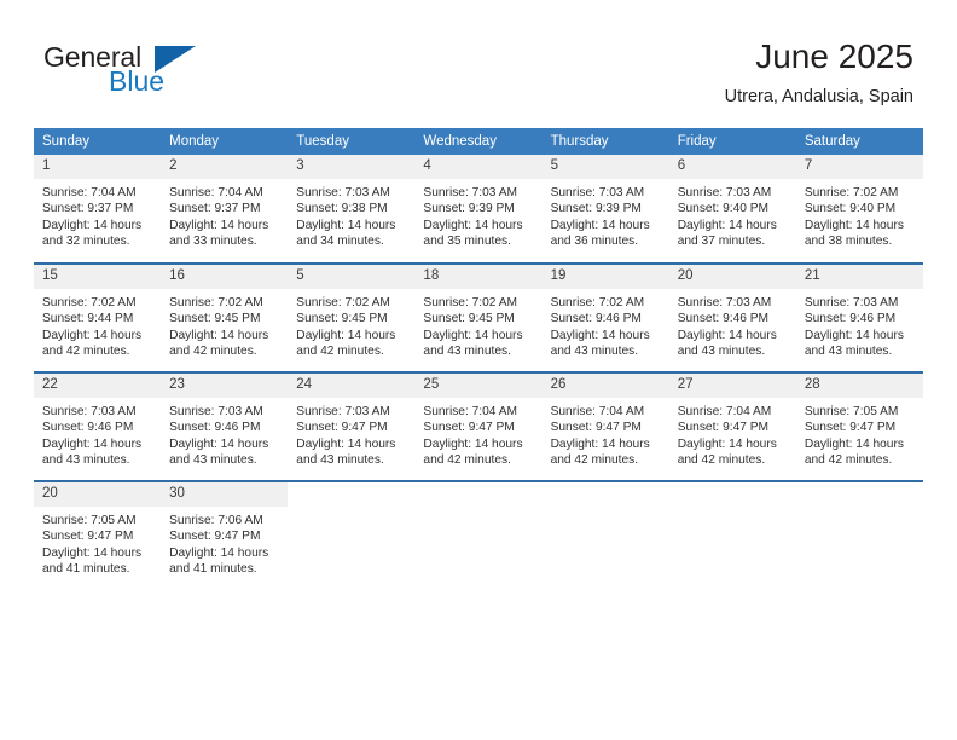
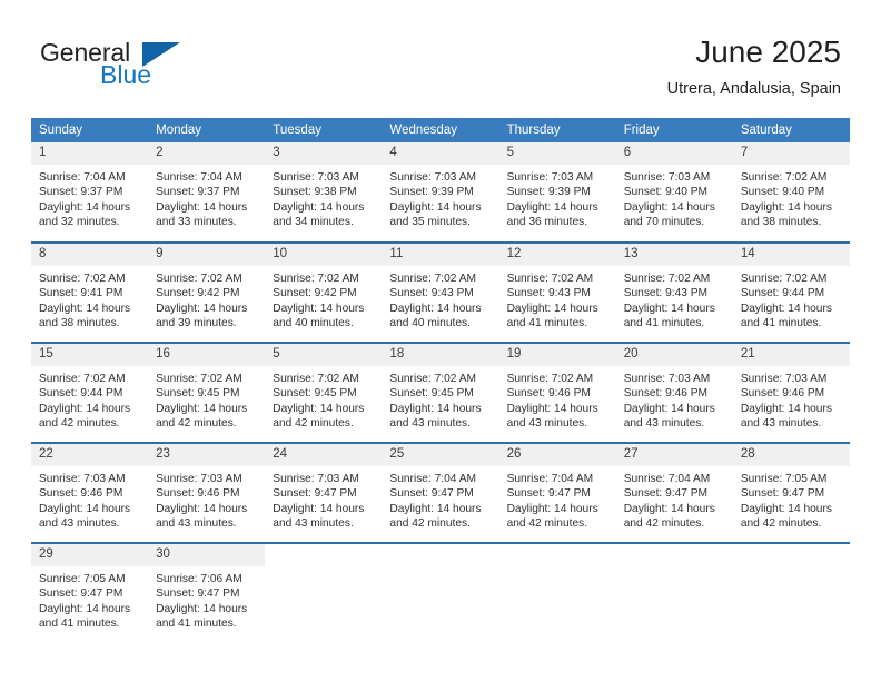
  General
  Blue
  June 2025
  Utrera, Andalusia, Spain
  Sunday	Monday	Tuesday	Wednesday	Thursday	Friday	Saturday
- 1 Sunrise: 7:04 AM Sunset: 9:37 PM Daylight: 14 hours and 32 minutes.	2 Sunrise: 7:04 AM Sunset: 9:37 PM Daylight: 14 hours and 33 minutes.	3 Sunrise: 7:03 AM Sunset: 9:38 PM Daylight: 14 hours and 34 minutes.	4 Sunrise: 7:03 AM Sunset: 9:39 PM Daylight: 14 hours and 35 minutes.	5 Sunrise: 7:03 AM Sunset: 9:39 PM Daylight: 14 hours and 36 minutes.	6 Sunrise: 7:03 AM Sunset: 9:40 PM Daylight: 14 hours and 37 minutes.	7 Sunrise: 7:02 AM Sunset: 9:40 PM Daylight: 14 hours and 38 minutes.
+ 1 Sunrise: 7:04 AM Sunset: 9:37 PM Daylight: 14 hours and 32 minutes.	2 Sunrise: 7:04 AM Sunset: 9:37 PM Daylight: 14 hours and 33 minutes.	3 Sunrise: 7:03 AM Sunset: 9:38 PM Daylight: 14 hours and 34 minutes.	4 Sunrise: 7:03 AM Sunset: 9:39 PM Daylight: 14 hours and 35 minutes.	5 Sunrise: 7:03 AM Sunset: 9:39 PM Daylight: 14 hours and 36 minutes.	6 Sunrise: 7:03 AM Sunset: 9:40 PM Daylight: 14 hours and 70 minutes.	7 Sunrise: 7:02 AM Sunset: 9:40 PM Daylight: 14 hours and 38 minutes.
+ 8 Sunrise: 7:02 AM Sunset: 9:41 PM Daylight: 14 hours and 38 minutes.	9 Sunrise: 7:02 AM Sunset: 9:42 PM Daylight: 14 hours and 39 minutes.	10 Sunrise: 7:02 AM Sunset: 9:42 PM Daylight: 14 hours and 40 minutes.	11 Sunrise: 7:02 AM Sunset: 9:43 PM Daylight: 14 hours and 40 minutes.	12 Sunrise: 7:02 AM Sunset: 9:43 PM Daylight: 14 hours and 41 minutes.	13 Sunrise: 7:02 AM Sunset: 9:43 PM Daylight: 14 hours and 41 minutes.	14 Sunrise: 7:02 AM Sunset: 9:44 PM Daylight: 14 hours and 41 minutes.
  15 Sunrise: 7:02 AM Sunset: 9:44 PM Daylight: 14 hours and 42 minutes.	16 Sunrise: 7:02 AM Sunset: 9:45 PM Daylight: 14 hours and 42 minutes.	5 Sunrise: 7:02 AM Sunset: 9:45 PM Daylight: 14 hours and 42 minutes.	18 Sunrise: 7:02 AM Sunset: 9:45 PM Daylight: 14 hours and 43 minutes.	19 Sunrise: 7:02 AM Sunset: 9:46 PM Daylight: 14 hours and 43 minutes.	20 Sunrise: 7:03 AM Sunset: 9:46 PM Daylight: 14 hours and 43 minutes.	21 Sunrise: 7:03 AM Sunset: 9:46 PM Daylight: 14 hours and 43 minutes.
  22 Sunrise: 7:03 AM Sunset: 9:46 PM Daylight: 14 hours and 43 minutes.	23 Sunrise: 7:03 AM Sunset: 9:46 PM Daylight: 14 hours and 43 minutes.	24 Sunrise: 7:03 AM Sunset: 9:47 PM Daylight: 14 hours and 43 minutes.	25 Sunrise: 7:04 AM Sunset: 9:47 PM Daylight: 14 hours and 42 minutes.	26 Sunrise: 7:04 AM Sunset: 9:47 PM Daylight: 14 hours and 42 minutes.	27 Sunrise: 7:04 AM Sunset: 9:47 PM Daylight: 14 hours and 42 minutes.	28 Sunrise: 7:05 AM Sunset: 9:47 PM Daylight: 14 hours and 42 minutes.
- 20 Sunrise: 7:05 AM Sunset: 9:47 PM Daylight: 14 hours and 41 minutes.	30 Sunrise: 7:06 AM Sunset: 9:47 PM Daylight: 14 hours and 41 minutes.
+ 29 Sunrise: 7:05 AM Sunset: 9:47 PM Daylight: 14 hours and 41 minutes.	30 Sunrise: 7:06 AM Sunset: 9:47 PM Daylight: 14 hours and 41 minutes.
